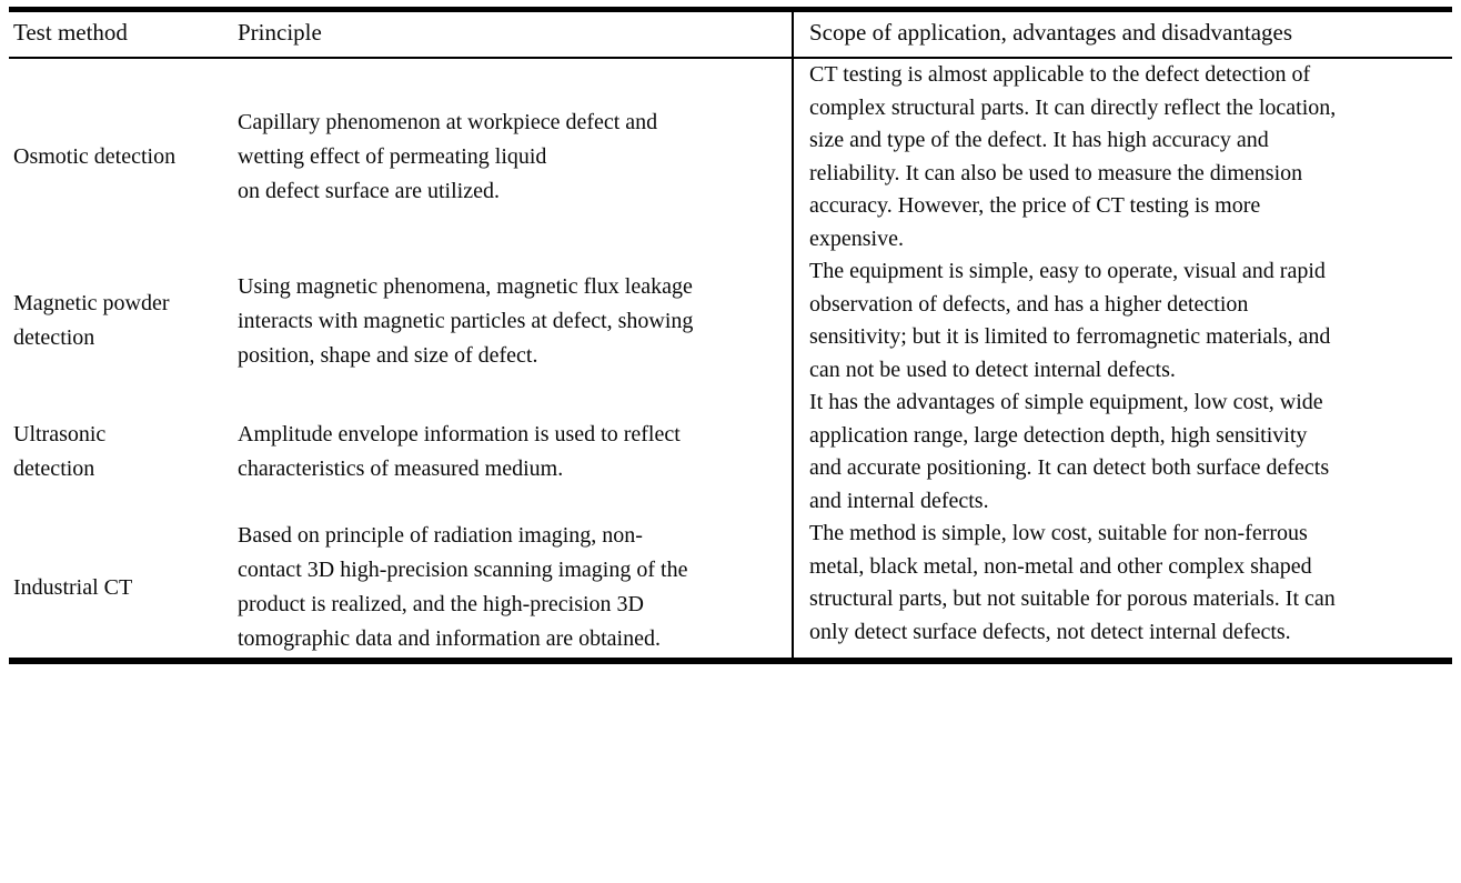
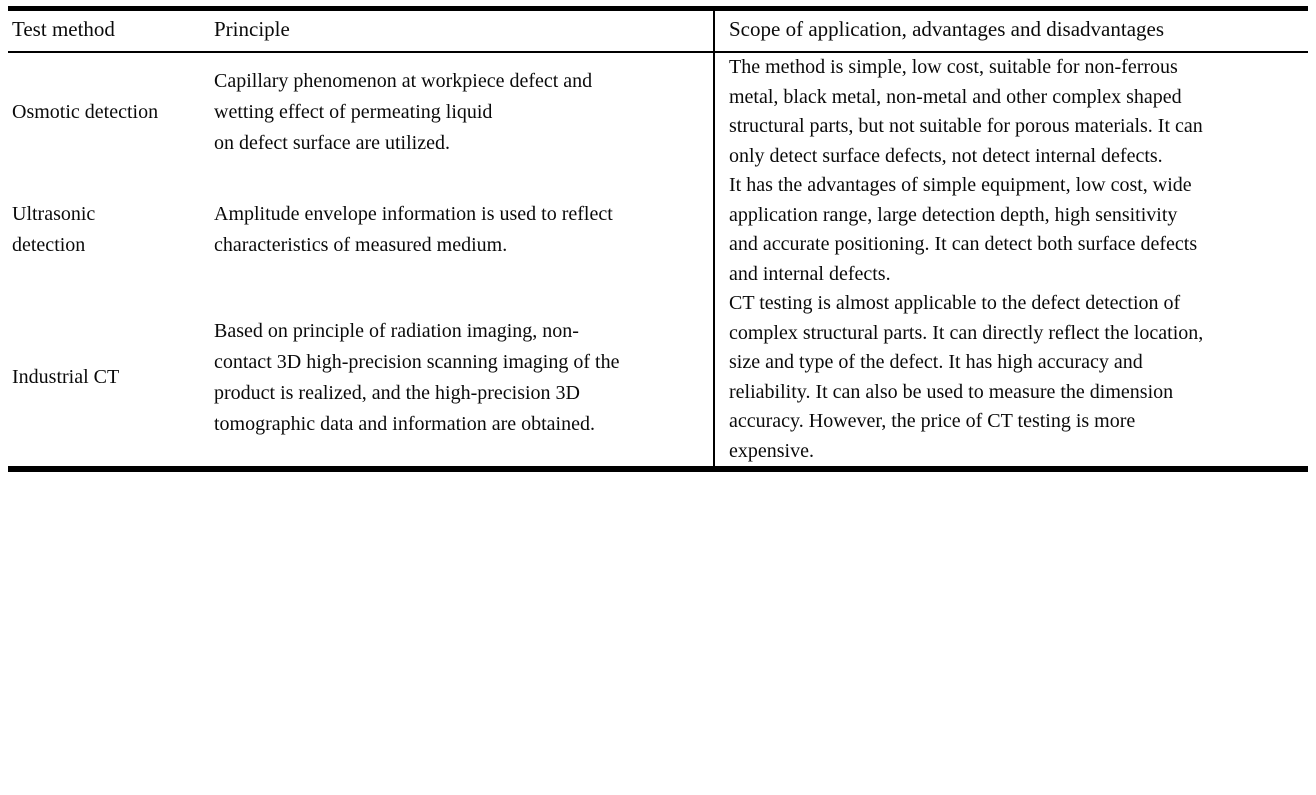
  Test method	Principle	Scope of application, advantages and disadvantages
- Osmotic detection	Capillary phenomenon at workpiece defect and wetting effect of permeating liquid on defect surface are utilized.	CT testing is almost applicable to the defect detection of complex structural parts. It can directly reflect the location, size and type of the defect. It has high accuracy and reliability. It can also be used to measure the dimension accuracy. However, the price of CT testing is more expensive.
+ Osmotic detection	Capillary phenomenon at workpiece defect and wetting effect of permeating liquid on defect surface are utilized.	The method is simple, low cost, suitable for non-ferrous metal, black metal, non-metal and other complex shaped structural parts, but not suitable for porous materials. It can only detect surface defects, not detect internal defects.
- Magnetic powder detection	Using magnetic phenomena, magnetic flux leakage interacts with magnetic particles at defect, showing position, shape and size of defect.	The equipment is simple, easy to operate, visual and rapid observation of defects, and has a higher detection sensitivity; but it is limited to ferromagnetic materials, and can not be used to detect internal defects.
  Ultrasonic detection	Amplitude envelope information is used to reflect characteristics of measured medium.	It has the advantages of simple equipment, low cost, wide application range, large detection depth, high sensitivity and accurate positioning. It can detect both surface defects and internal defects.
- Industrial CT	Based on principle of radiation imaging, non- contact 3D high-precision scanning imaging of the product is realized, and the high-precision 3D tomographic data and information are obtained.	The method is simple, low cost, suitable for non-ferrous metal, black metal, non-metal and other complex shaped structural parts, but not suitable for porous materials. It can only detect surface defects, not detect internal defects.
+ Industrial CT	Based on principle of radiation imaging, non- contact 3D high-precision scanning imaging of the product is realized, and the high-precision 3D tomographic data and information are obtained.	CT testing is almost applicable to the defect detection of complex structural parts. It can directly reflect the location, size and type of the defect. It has high accuracy and reliability. It can also be used to measure the dimension accuracy. However, the price of CT testing is more expensive.
